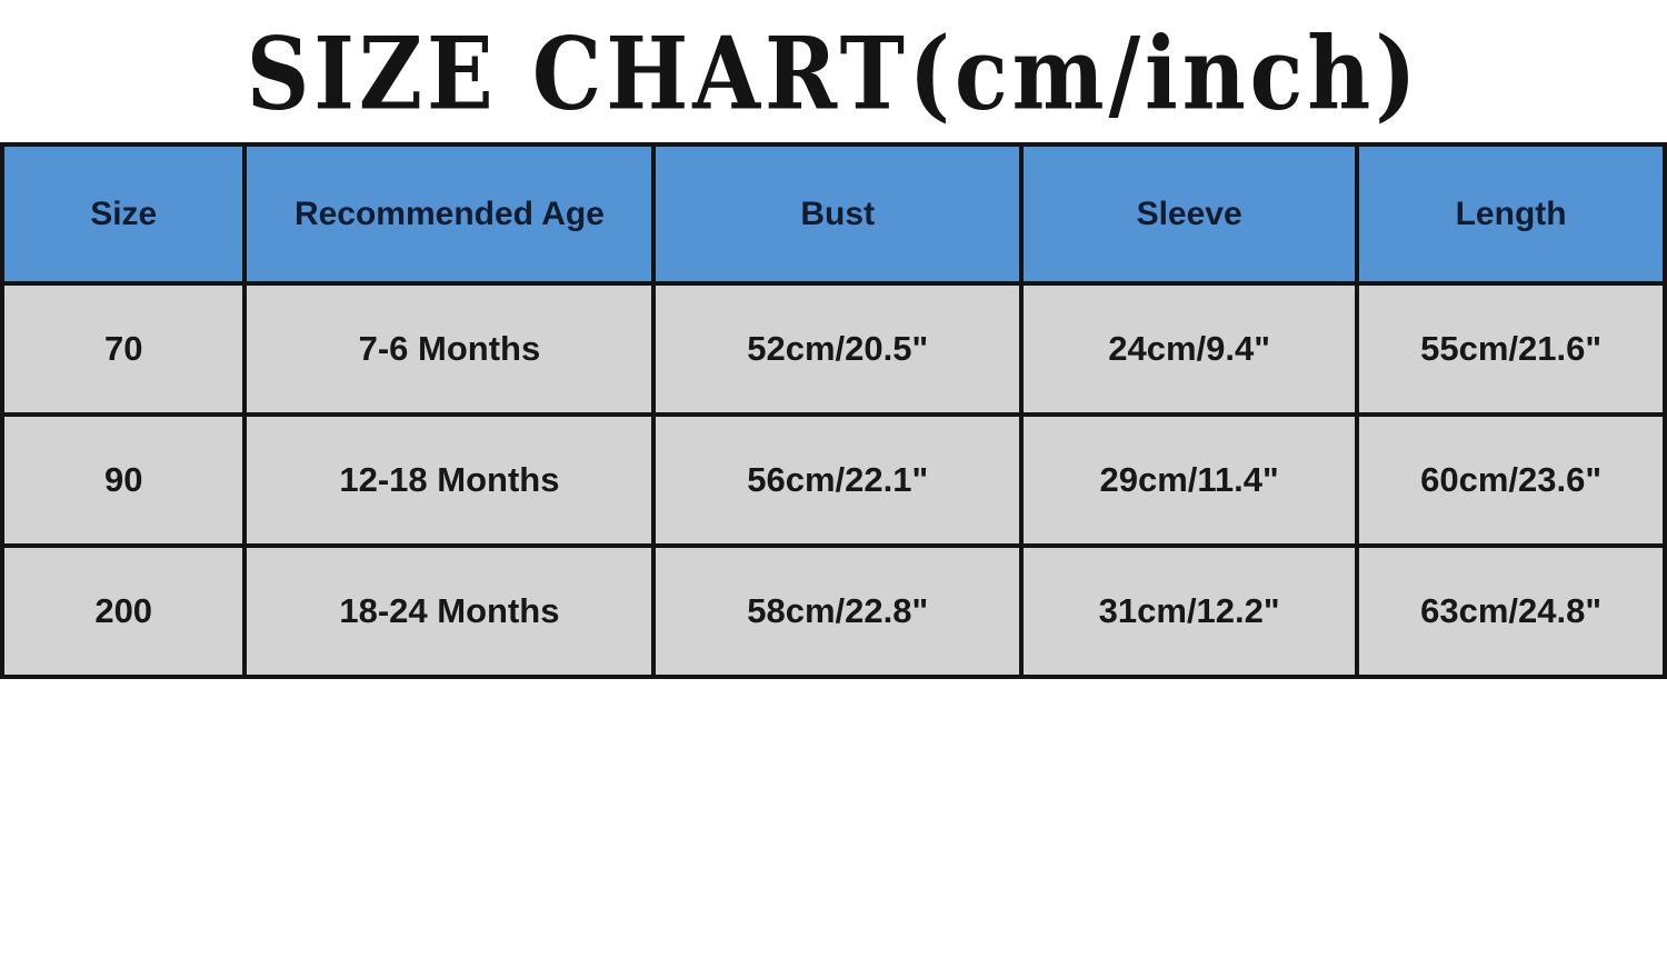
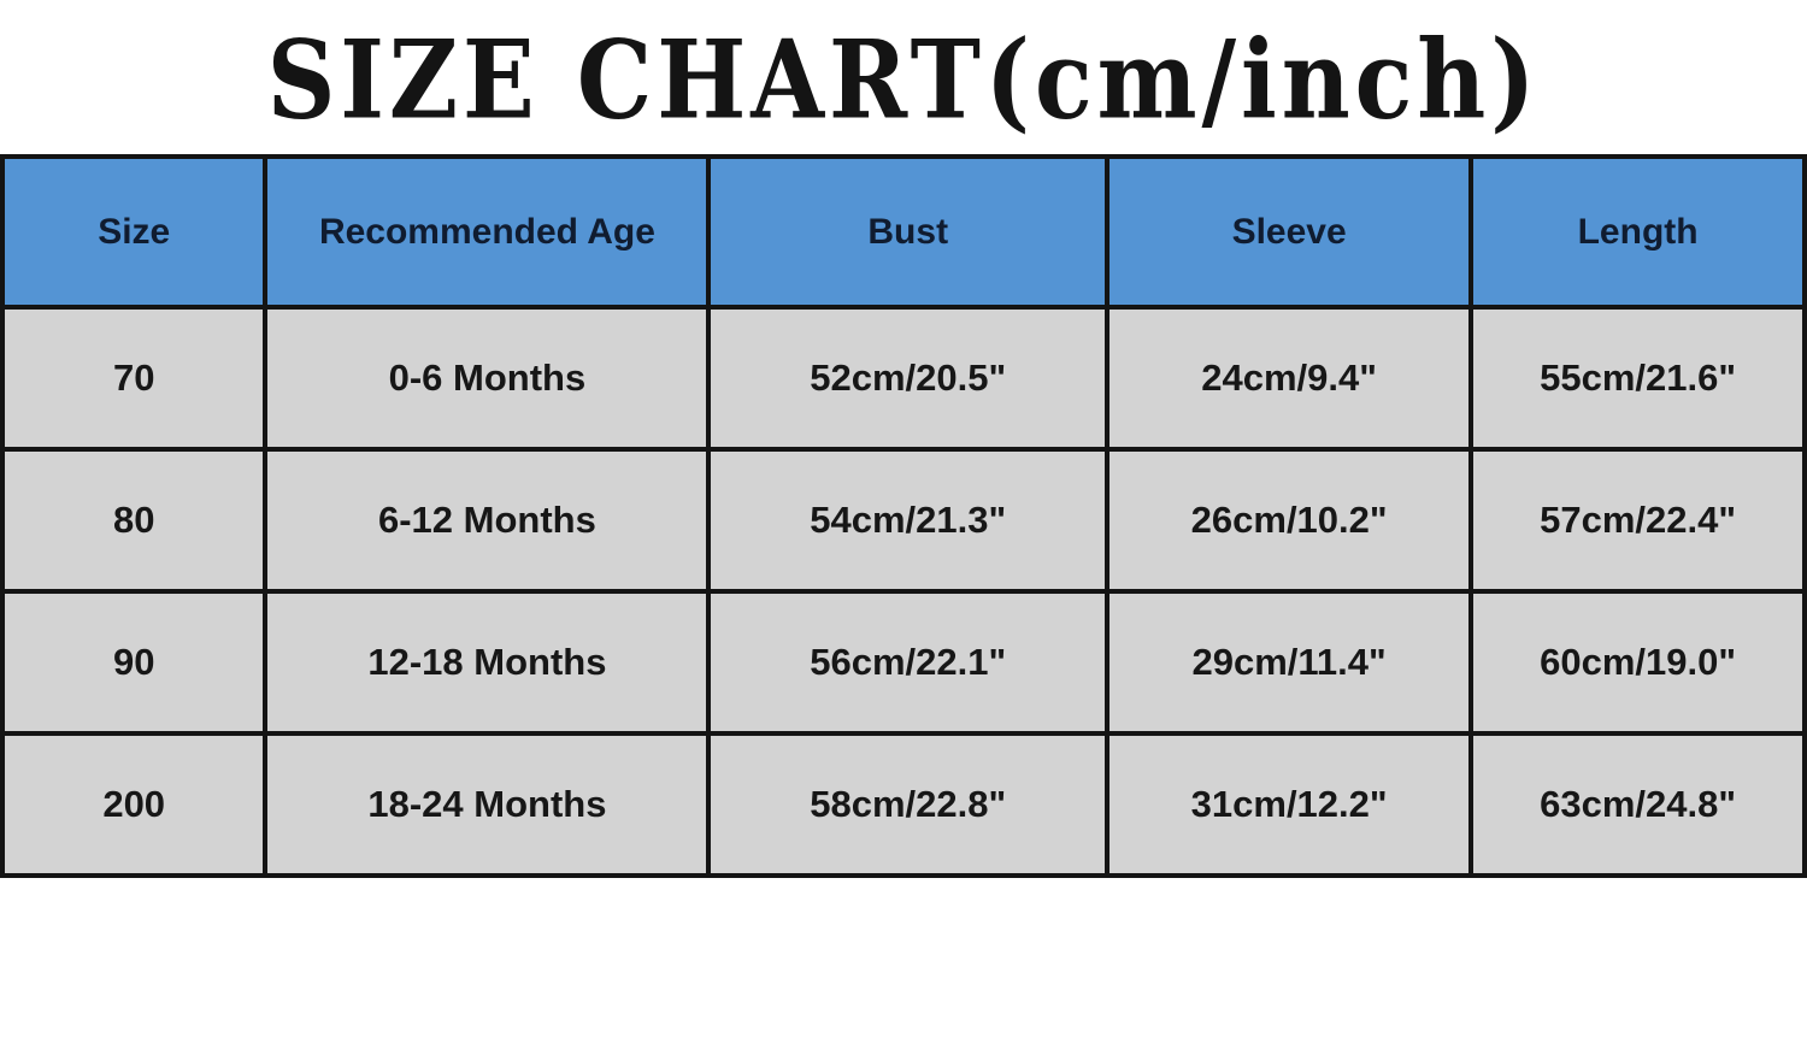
  SIZE CHART(cm/inch)
  Size	Recommended Age	Bust	Sleeve	Length
- 70	7-6 Months	52cm/20.5"	24cm/9.4"	55cm/21.6"
+ 70	0-6 Months	52cm/20.5"	24cm/9.4"	55cm/21.6"
+ 80	6-12 Months	54cm/21.3"	26cm/10.2"	57cm/22.4"
- 90	12-18 Months	56cm/22.1"	29cm/11.4"	60cm/23.6"
+ 90	12-18 Months	56cm/22.1"	29cm/11.4"	60cm/19.0"
  200	18-24 Months	58cm/22.8"	31cm/12.2"	63cm/24.8"
